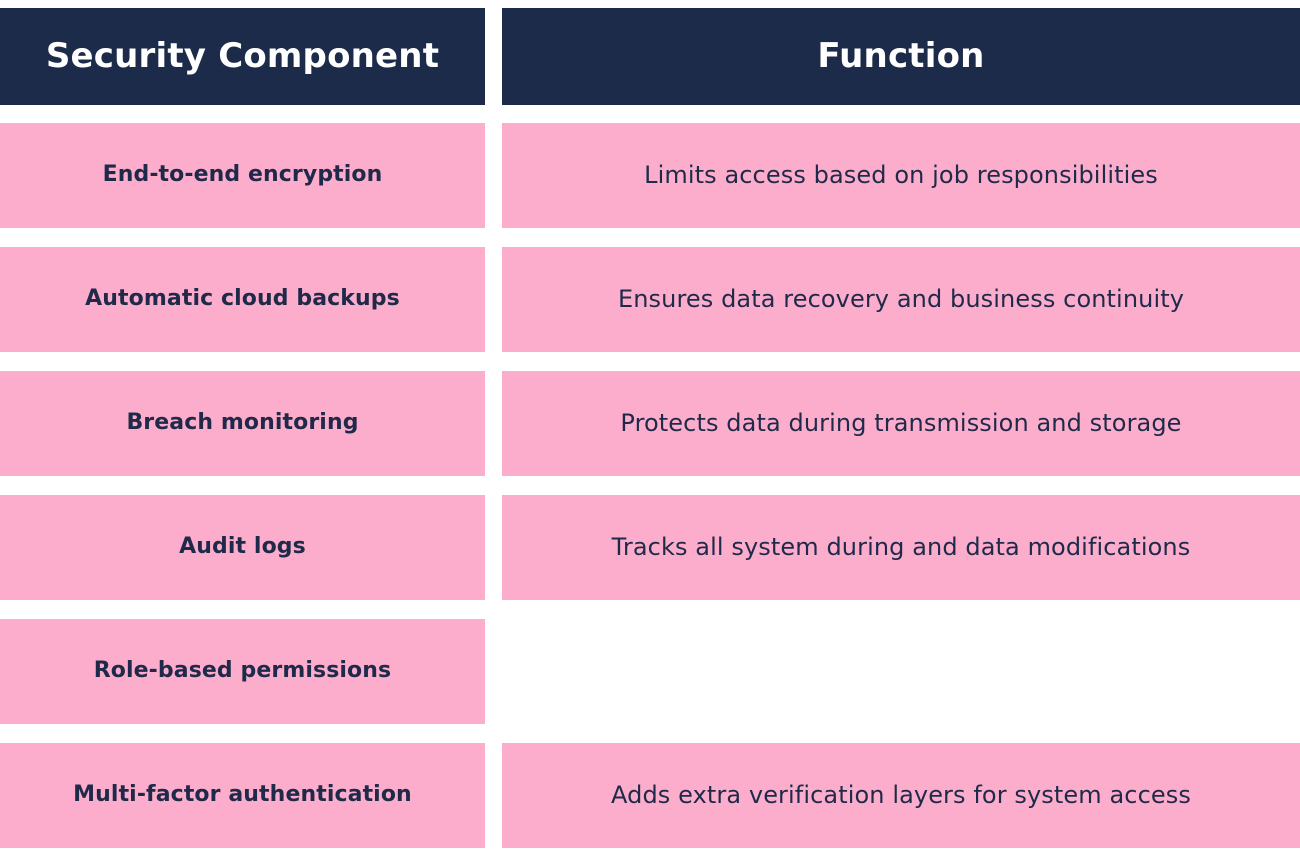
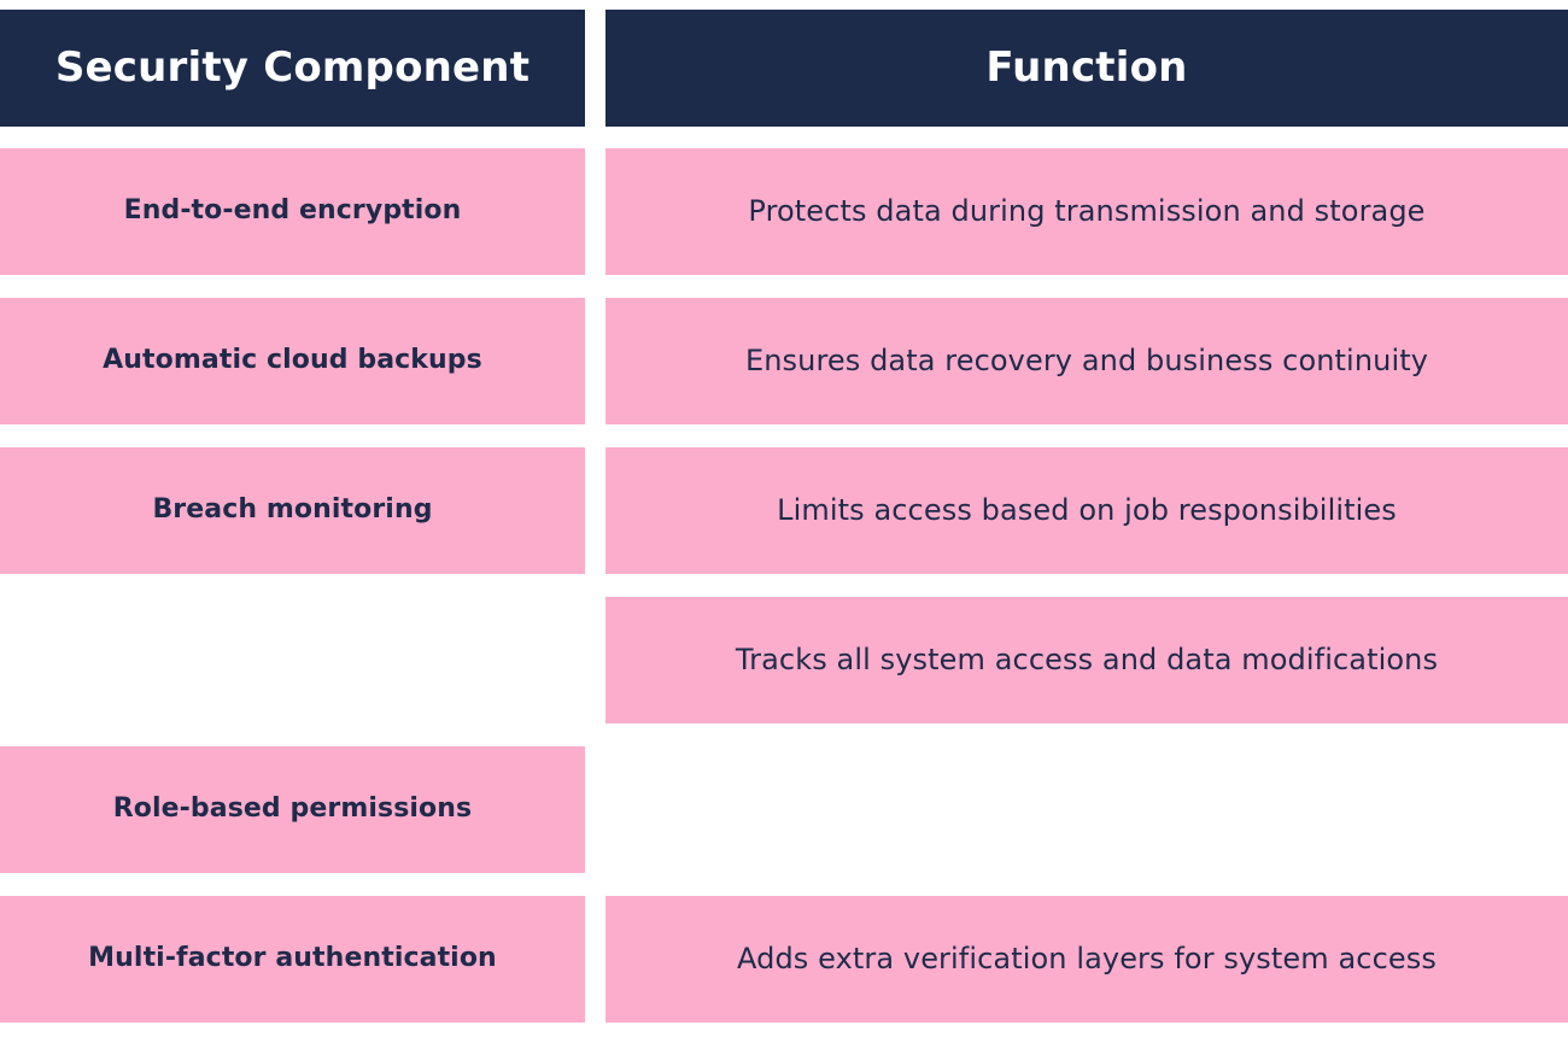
  Security Component
  Function
  End-to-end encryption
- Limits access based on job responsibilities
+ Protects data during transmission and storage
  Automatic cloud backups
  Ensures data recovery and business continuity
  Breach monitoring
- Protects data during transmission and storage
+ Limits access based on job responsibilities
- Audit logs
- Tracks all system during and data modifications
+ Tracks all system access and data modifications
  Role-based permissions
  Multi-factor authentication
  Adds extra verification layers for system access
